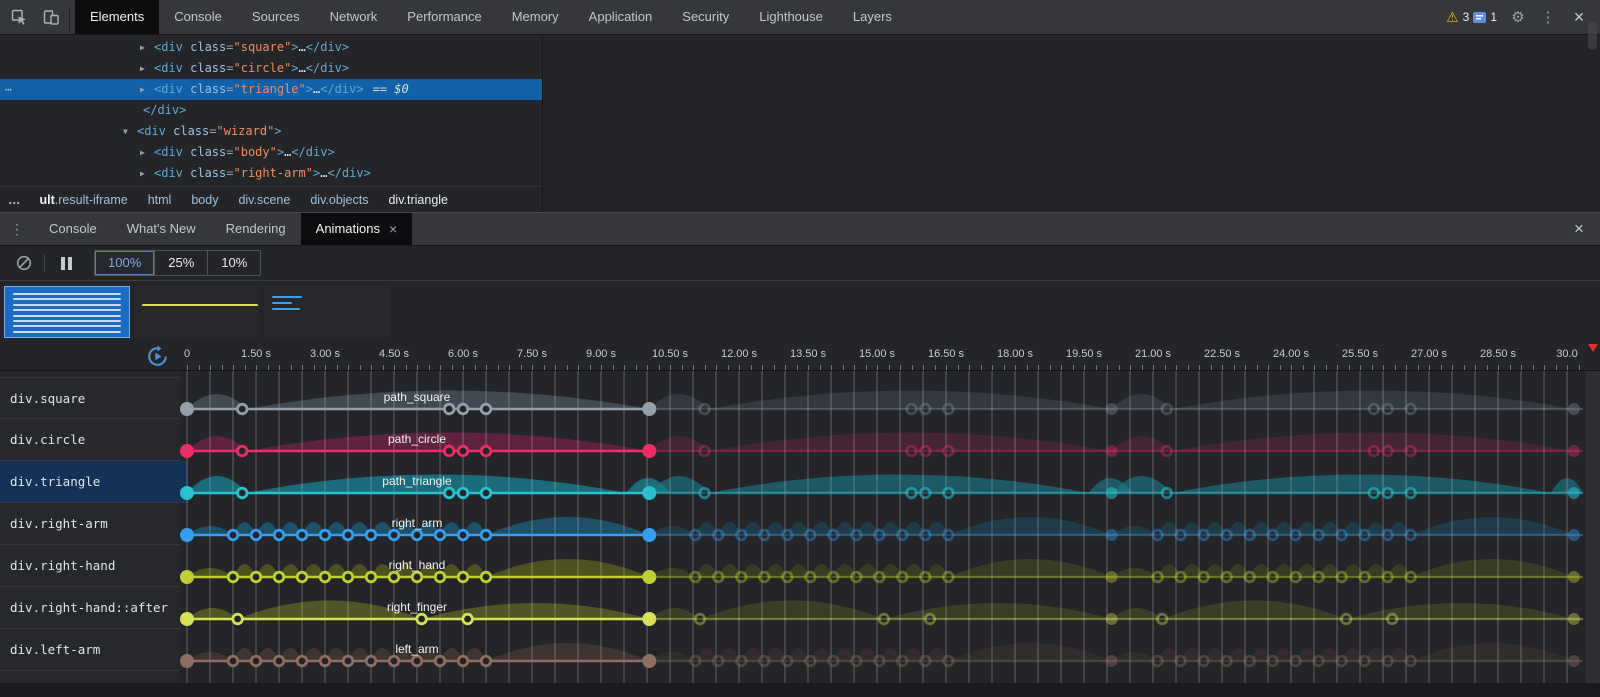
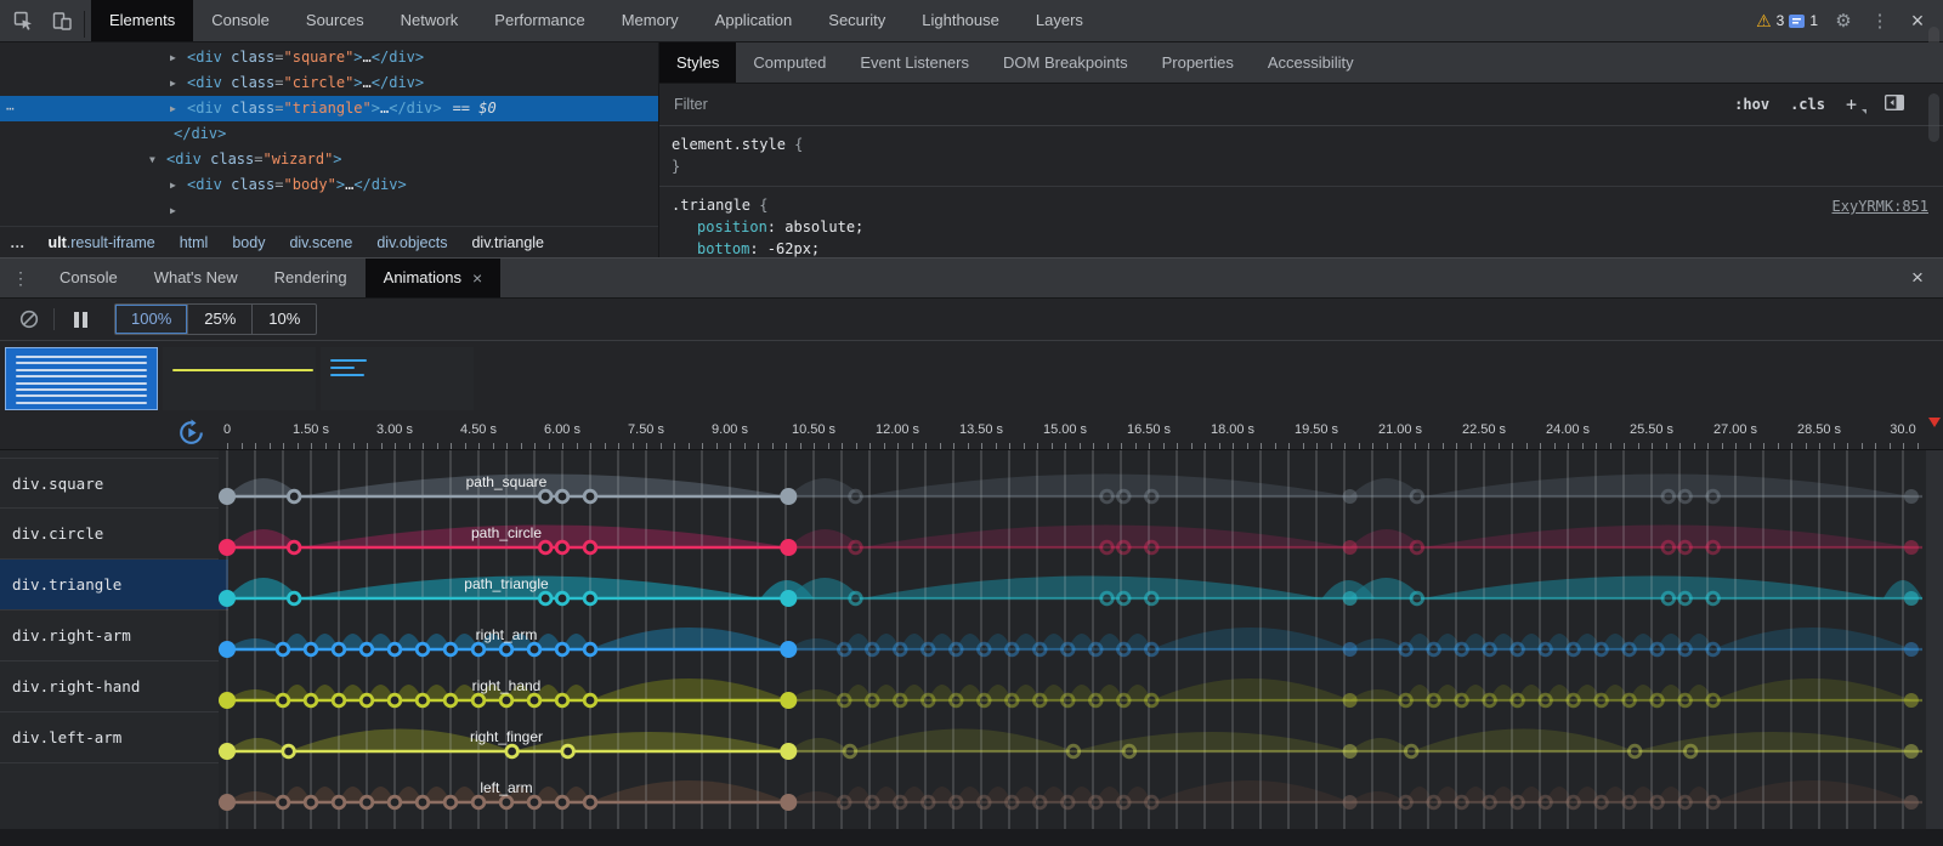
  Elements
  Console
  Sources
  Network
  Performance
  Memory
  Application
  Security
  Lighthouse
  Layers
  ⚠
  3
  1
  ⚙
  ⋮
  ×
  ▶
  <div class="square">…</div>
  ▶
  <div class="circle">…</div>
  ⋯
  ▶
  <div class="triangle">…</div> == $0
  </div>
  ▼
  <div class="wizard">
  ▶
  <div class="body">…</div>
  ▶
- <div class="right-arm">…</div>
  …
  ult
  .result-iframe
  html
  body
  div.scene
  div.objects
  div.triangle
+ Styles
+ Computed
+ Event Listeners
+ DOM Breakpoints
+ Properties
+ Accessibility
+ Filter
+ :hov
+ .cls
+ +
+ element.style {
+ }
+ .triangle {
+ position: absolute;
+ bottom: -62px;
+ ExyYRMK:851
  ⋮
  Console
  What's New
  Rendering
  Animations
  ×
  ×
  100%
  25%
  10%
  0
  1.50 s
  3.00 s
  4.50 s
  6.00 s
  7.50 s
  9.00 s
  10.50 s
  12.00 s
  13.50 s
  15.00 s
  16.50 s
  18.00 s
  19.50 s
  21.00 s
  22.50 s
  24.00 s
  25.50 s
  27.00 s
  28.50 s
  30.0
  div.square
  div.circle
  div.triangle
  div.right-arm
  div.right-hand
- div.right-hand::after
  div.left-arm
  path_square
  path_circle
  path_triangle
  right_arm
  right_hand
  right_finger
  left_arm
